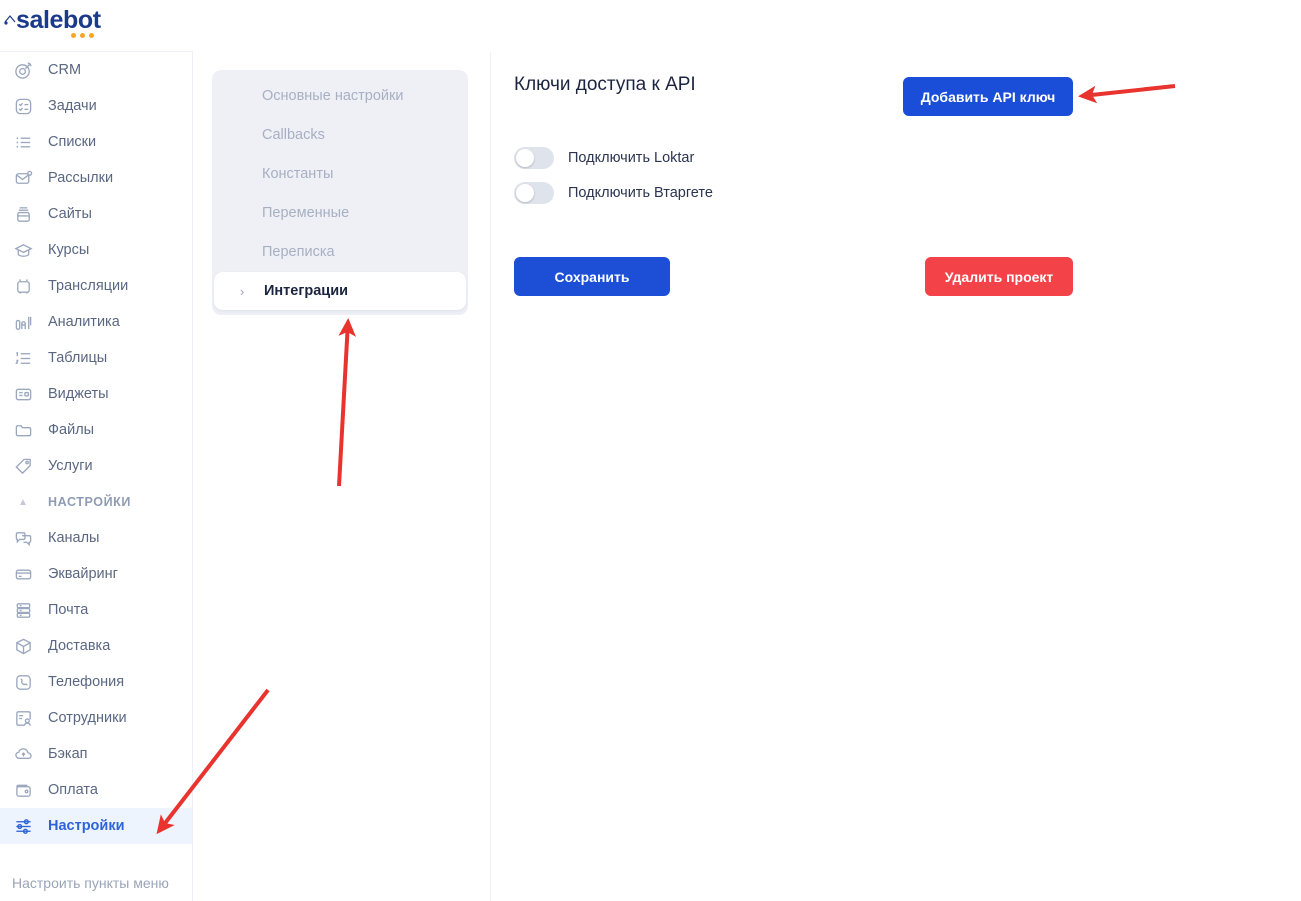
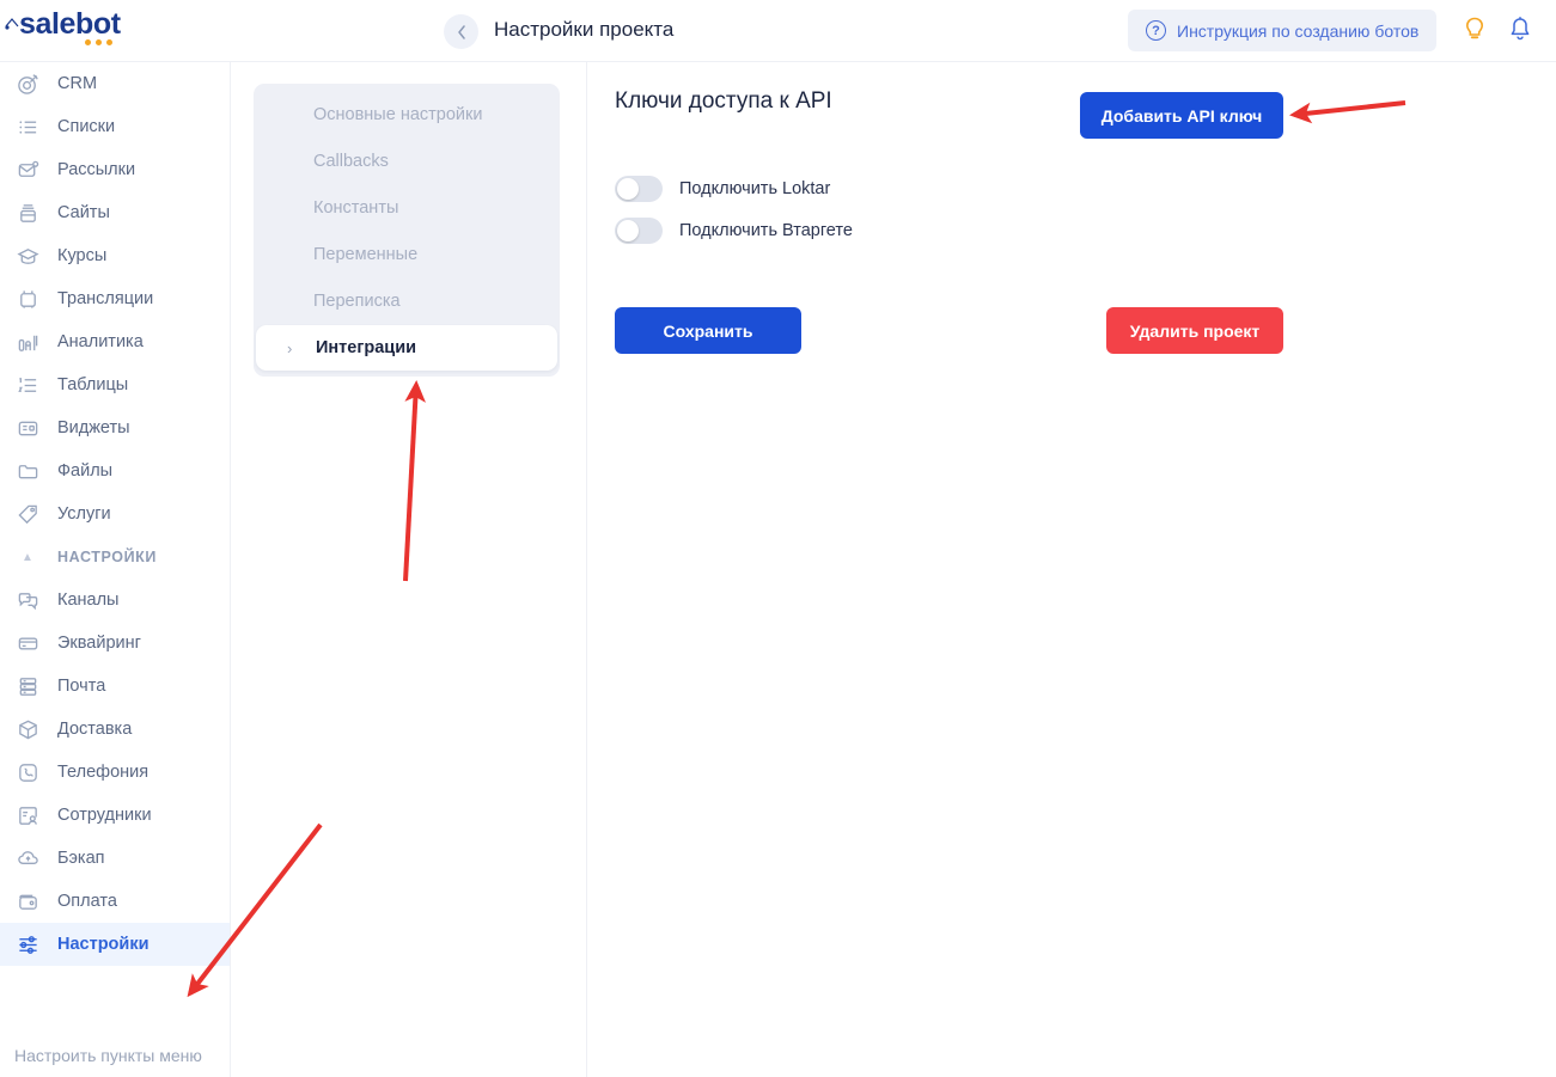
  salebot
+ Настройки проекта
+ ?
+ Инструкция по созданию ботов
  CRM
- Задачи
  Списки
  Рассылки
  Сайты
  Курсы
  Трансляции
  Аналитика
  Таблицы
  Виджеты
  Файлы
  Услуги
  ▲
  НАСТРОЙКИ
  Каналы
  Эквайринг
  Почта
  Доставка
  Телефония
  Сотрудники
  Бэкап
  Оплата
  Настройки
  Настроить пункты меню
  Основные настройки
  Callbacks
  Константы
  Переменные
  Переписка
  ›
  Интеграции
  Ключи доступа к API
  Добавить API ключ
  Подключить Loktar
  Подключить Втаргете
  Сохранить
  Удалить проект
